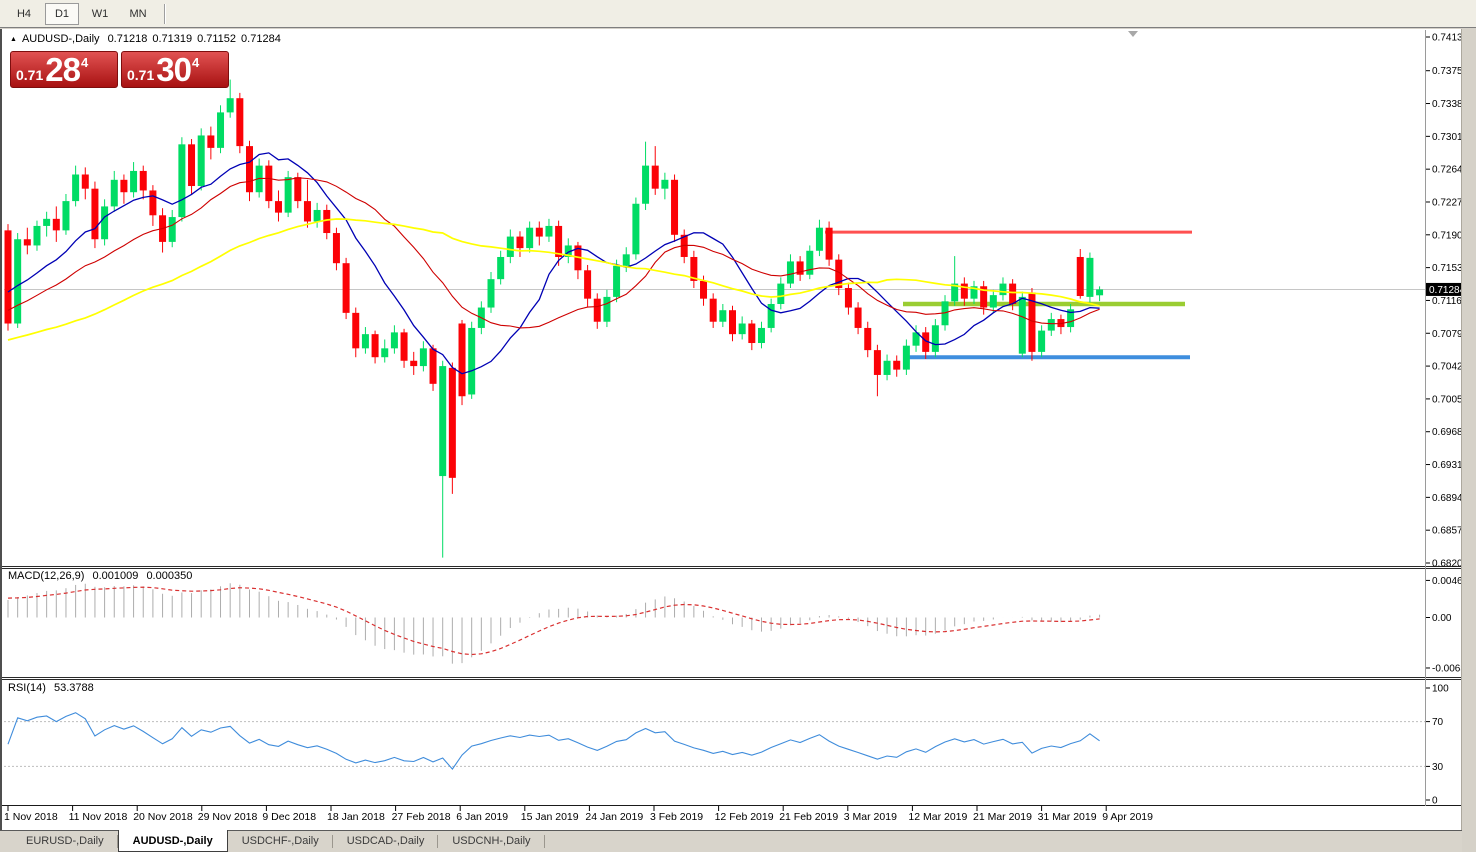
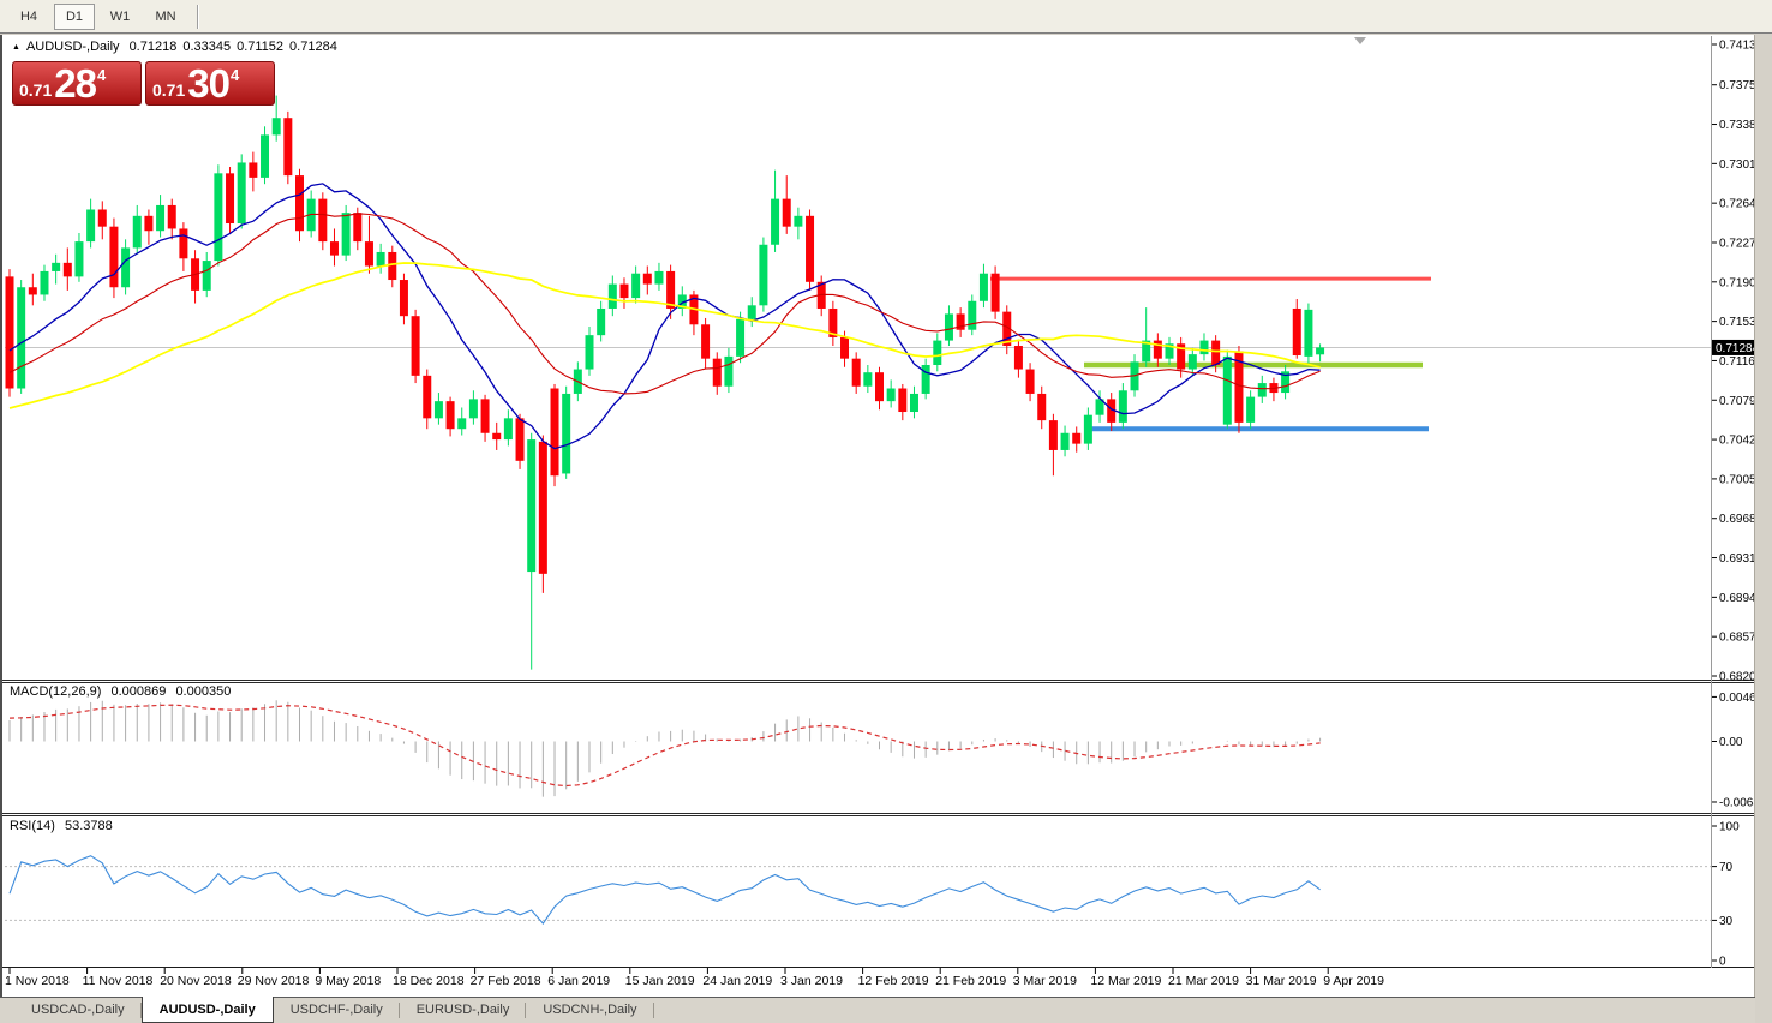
  0.7413
  0.7375
  0.7338
  0.7301
  0.7264
  0.7227
  0.7190
  0.7153
  0.7116
  0.7079
  0.7042
  0.7005
  0.6968
  0.6931
  0.6894
  0.6857
  0.6820
  0.0046
  0.00
  -0.006
  100
  70
  30
  0
  0.7128
  1 Nov 2018
  11 Nov 2018
  20 Nov 2018
  29 Nov 2018
- 9 Dec 2018
+ 9 May 2018
- 18 Jan 2018
+ 18 Dec 2018
  27 Feb 2018
  6 Jan 2019
  15 Jan 2019
  24 Jan 2019
- 3 Feb 2019
+ 3 Jan 2019
  12 Feb 2019
  21 Feb 2019
  3 Mar 2019
  12 Mar 2019
  21 Mar 2019
  31 Mar 2019
  9 Apr 2019
  H4
  D1
  W1
  MN
  AUDUSD-,Daily
  0.71218
- 0.71319
+ 0.33345
  0.71152
  0.71284
  0.71
  28
  4
  0.71
  30
  4
- MACD(12,26,9) 0.001009 0.000350
+ MACD(12,26,9) 0.000869 0.000350
  RSI(14) 53.3788
- EURUSD-,Daily
+ USDCAD-,Daily
  AUDUSD-,Daily
  USDCHF-,Daily
- USDCAD-,Daily
+ EURUSD-,Daily
  USDCNH-,Daily
